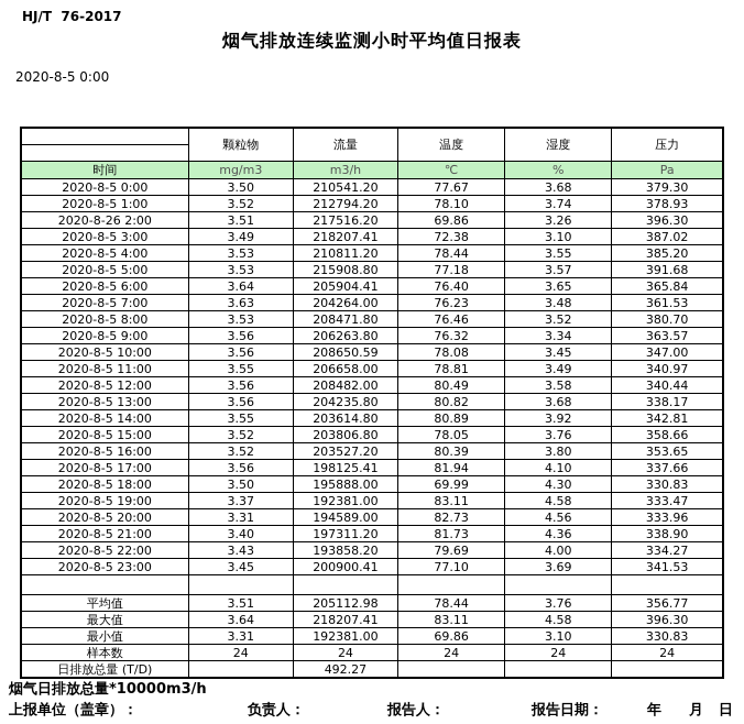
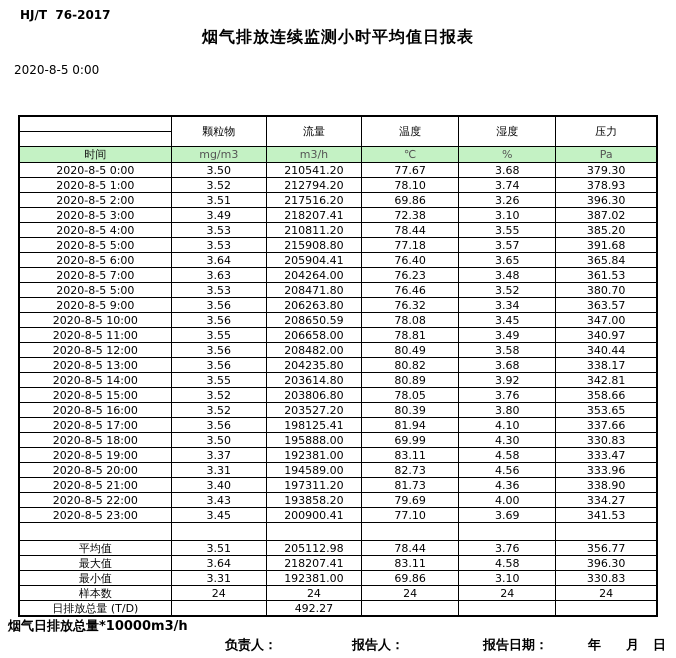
  HJ/T 76-2017
  烟气排放连续监测小时平均值日报表
  2020-8-5 0:00
  	颗粒物	流量	温度	湿度	压力
  时间	mg/m3	m3/h	℃	%	Pa
  2020-8-5 0:00	3.50	210541.20	77.67	3.68	379.30
  2020-8-5 1:00	3.52	212794.20	78.10	3.74	378.93
- 2020-8-26 2:00	3.51	217516.20	69.86	3.26	396.30
+ 2020-8-5 2:00	3.51	217516.20	69.86	3.26	396.30
  2020-8-5 3:00	3.49	218207.41	72.38	3.10	387.02
  2020-8-5 4:00	3.53	210811.20	78.44	3.55	385.20
  2020-8-5 5:00	3.53	215908.80	77.18	3.57	391.68
  2020-8-5 6:00	3.64	205904.41	76.40	3.65	365.84
  2020-8-5 7:00	3.63	204264.00	76.23	3.48	361.53
- 2020-8-5 8:00	3.53	208471.80	76.46	3.52	380.70
+ 2020-8-5 5:00	3.53	208471.80	76.46	3.52	380.70
  2020-8-5 9:00	3.56	206263.80	76.32	3.34	363.57
  2020-8-5 10:00	3.56	208650.59	78.08	3.45	347.00
  2020-8-5 11:00	3.55	206658.00	78.81	3.49	340.97
  2020-8-5 12:00	3.56	208482.00	80.49	3.58	340.44
  2020-8-5 13:00	3.56	204235.80	80.82	3.68	338.17
  2020-8-5 14:00	3.55	203614.80	80.89	3.92	342.81
  2020-8-5 15:00	3.52	203806.80	78.05	3.76	358.66
  2020-8-5 16:00	3.52	203527.20	80.39	3.80	353.65
  2020-8-5 17:00	3.56	198125.41	81.94	4.10	337.66
  2020-8-5 18:00	3.50	195888.00	69.99	4.30	330.83
  2020-8-5 19:00	3.37	192381.00	83.11	4.58	333.47
  2020-8-5 20:00	3.31	194589.00	82.73	4.56	333.96
  2020-8-5 21:00	3.40	197311.20	81.73	4.36	338.90
  2020-8-5 22:00	3.43	193858.20	79.69	4.00	334.27
  2020-8-5 23:00	3.45	200900.41	77.10	3.69	341.53
  平均值	3.51	205112.98	78.44	3.76	356.77
  最大值	3.64	218207.41	83.11	4.58	396.30
  最小值	3.31	192381.00	69.86	3.10	330.83
  样本数	24	24	24	24	24
  日排放总量 (T/D)		492.27
  烟气日排放总量*10000m3/h
- 上报单位（盖章）：
  负责人：
  报告人：
  报告日期：
  年
  月
  日
